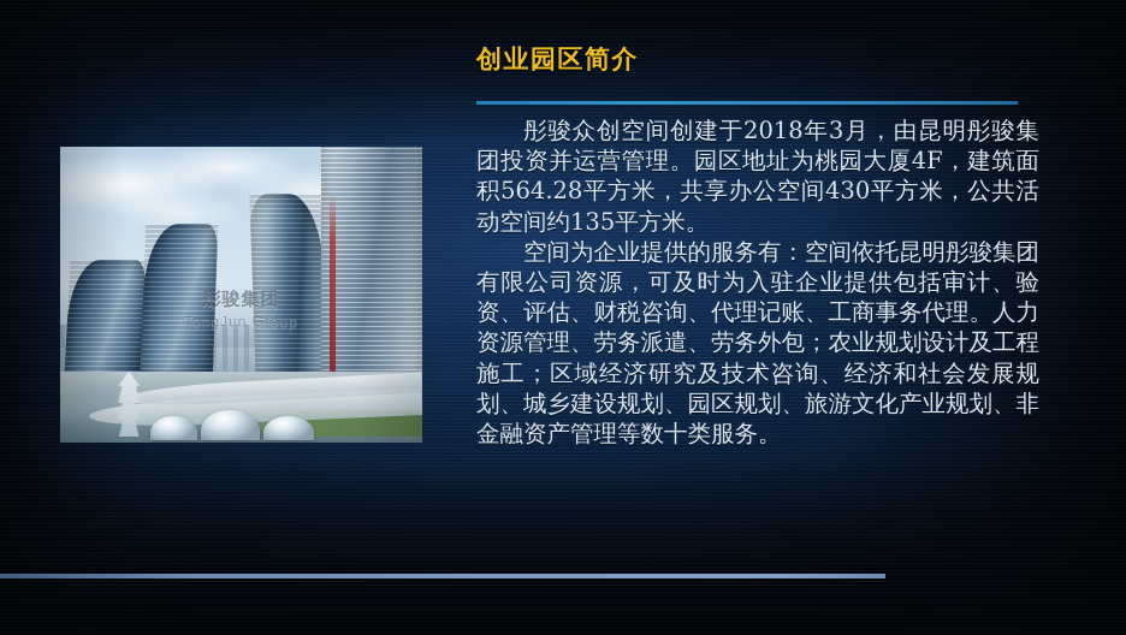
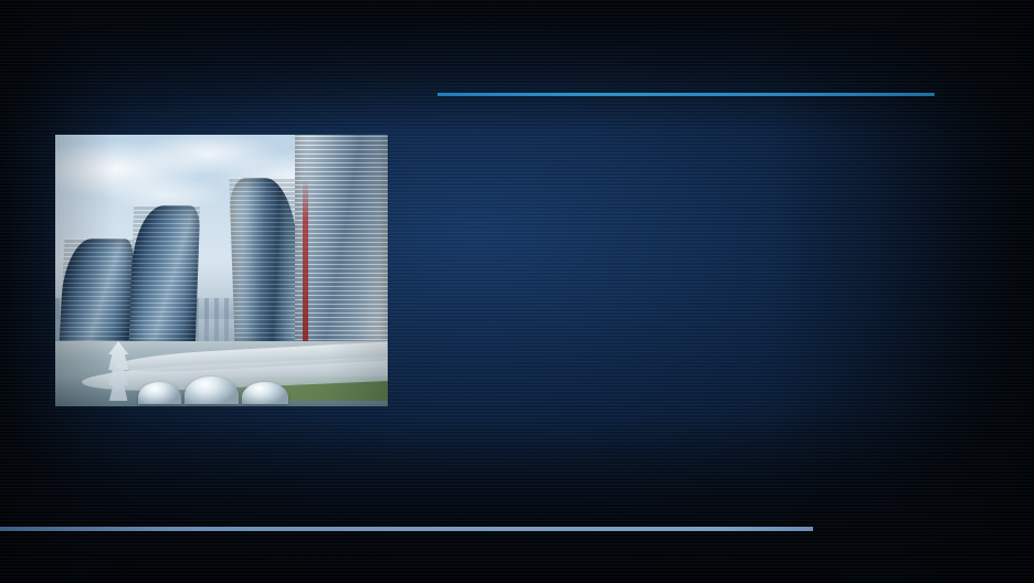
- 彤骏集团
- TongJun Group
- 创业园区简介
- 彤骏众创空间创建于2018年3月，由昆明彤骏集团投资并运营管理。园区地址为桃园大厦4F，建筑面积564.28平方米，共享办公空间430平方米，公共活动空间约135平方米。
- 空间为企业提供的服务有：空间依托昆明彤骏集团有限公司资源，可及时为入驻企业提供包括审计、验资、评估、财税咨询、代理记账、工商事务代理。人力资源管理、劳务派遣、劳务外包；农业规划设计及工程施工；区域经济研究及技术咨询、经济和社会发展规划、城乡建设规划、园区规划、旅游文化产业规划、非金融资产管理等数十类服务。
